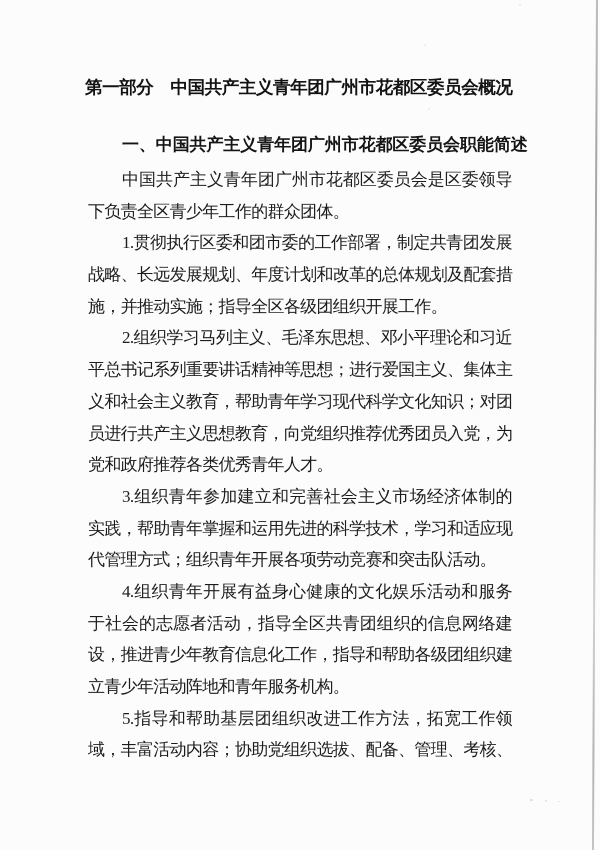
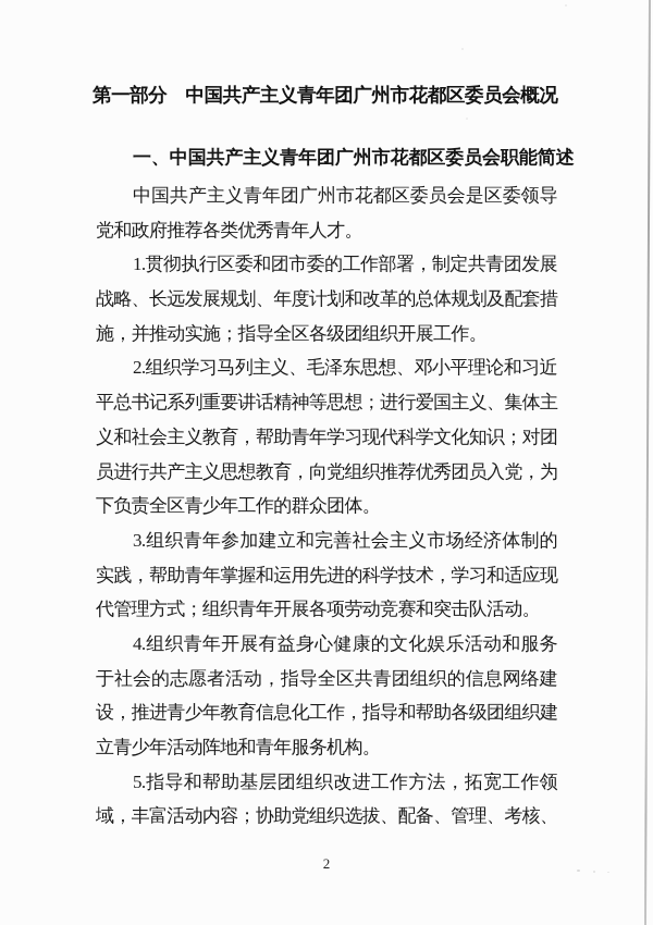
  第一部分 中国共产主义青年团广州市花都区委员会概况
  一、中国共产主义青年团广州市花都区委员会职能简述
  中国共产主义青年团广州市花都区委员会是区委领导
- 下负责全区青少年工作的群众团体。
+ 党和政府推荐各类优秀青年人才。
  1.贯彻执行区委和团市委的工作部署，制定共青团发展
  战略、长远发展规划、年度计划和改革的总体规划及配套措
  施，并推动实施；指导全区各级团组织开展工作。
  2.组织学习马列主义、毛泽东思想、邓小平理论和习近
  平总书记系列重要讲话精神等思想；进行爱国主义、集体主
  义和社会主义教育，帮助青年学习现代科学文化知识；对团
  员进行共产主义思想教育，向党组织推荐优秀团员入党，为
- 党和政府推荐各类优秀青年人才。
+ 下负责全区青少年工作的群众团体。
  3.组织青年参加建立和完善社会主义市场经济体制的
  实践，帮助青年掌握和运用先进的科学技术，学习和适应现
  代管理方式；组织青年开展各项劳动竞赛和突击队活动。
  4.组织青年开展有益身心健康的文化娱乐活动和服务
  于社会的志愿者活动，指导全区共青团组织的信息网络建
  设，推进青少年教育信息化工作，指导和帮助各级团组织建
  立青少年活动阵地和青年服务机构。
  5.指导和帮助基层团组织改进工作方法，拓宽工作领
  域，丰富活动内容；协助党组织选拔、配备、管理、考核、
+ 2
